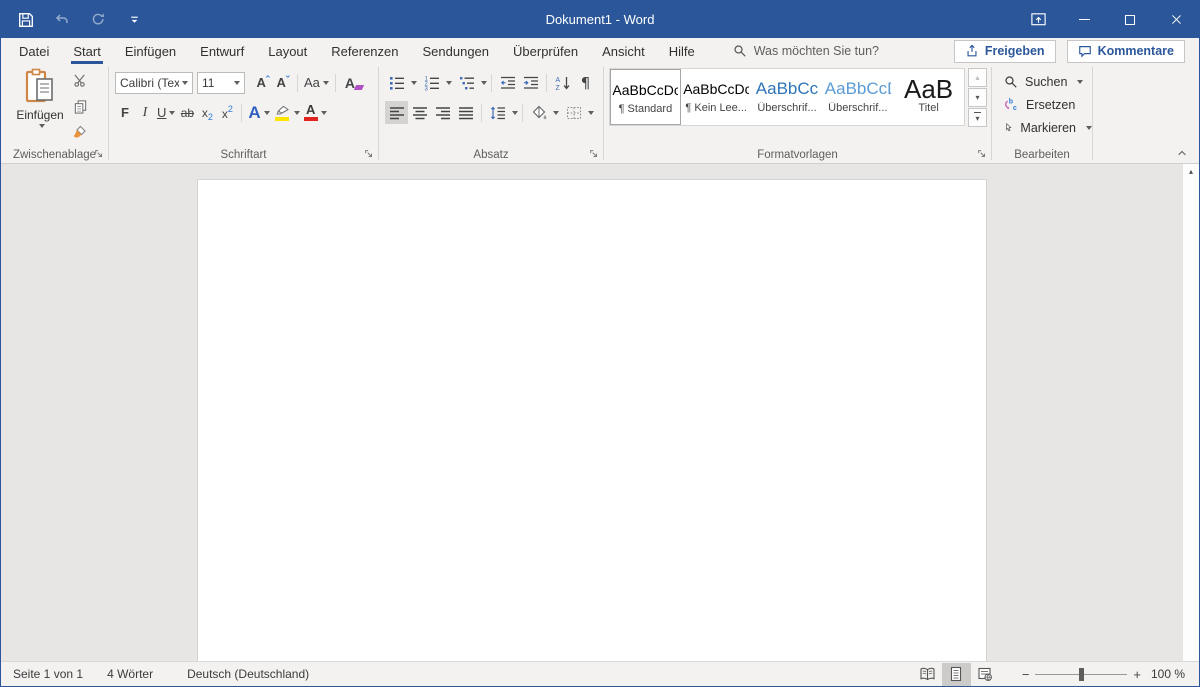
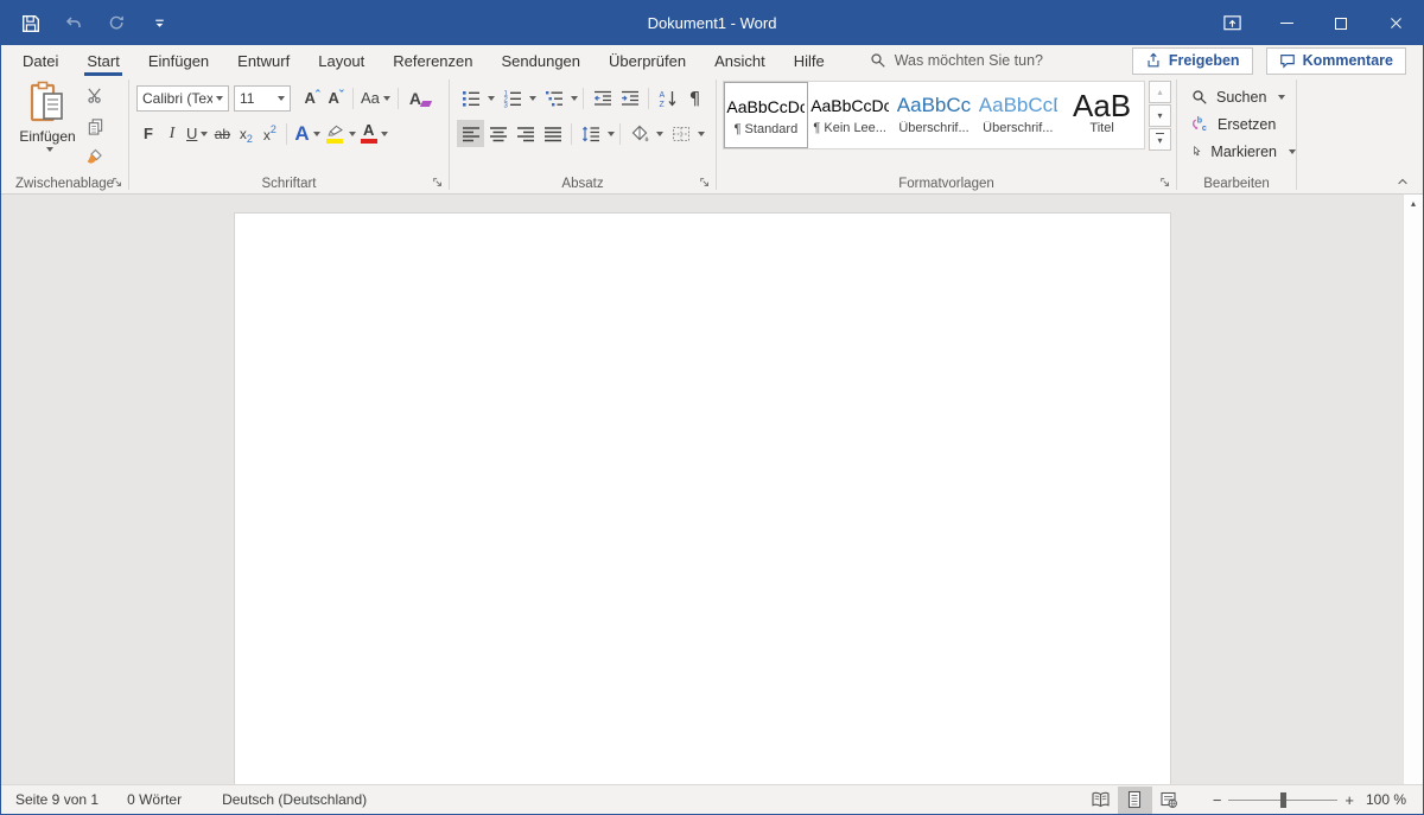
  Dokument1 - Word
  Datei
  Start
  Einfügen
  Entwurf
  Layout
  Referenzen
  Sendungen
  Überprüfen
  Ansicht
  Hilfe
  Was möchten Sie tun?
  Freigeben
  Kommentare
  Einfügen
  Zwischenablage
  Calibri (Tex
  11
  A
  ˆ
  A
  ˇ
  Aa
  A
  F
  I
  U
  ab
  x
  2
  x
  2
  A
  A
  Schriftart
  ¶
  Absatz
  AaBbCcDc
  ¶ Standard
  AaBbCcDc
  ¶ Kein Lee...
  AaBbCc
  Überschrif...
  AaBbCc
  Überschrif...
  AaB
  Titel
  ▴
  ▾
  ▾
  Formatvorlagen
  Suchen
  Ersetzen
  Markieren
  Bearbeiten
  ▴
- Seite 1 von 1
+ Seite 9 von 1
- 4 Wörter
+ 0 Wörter
  Deutsch (Deutschland)
  −
  +
  100 %
